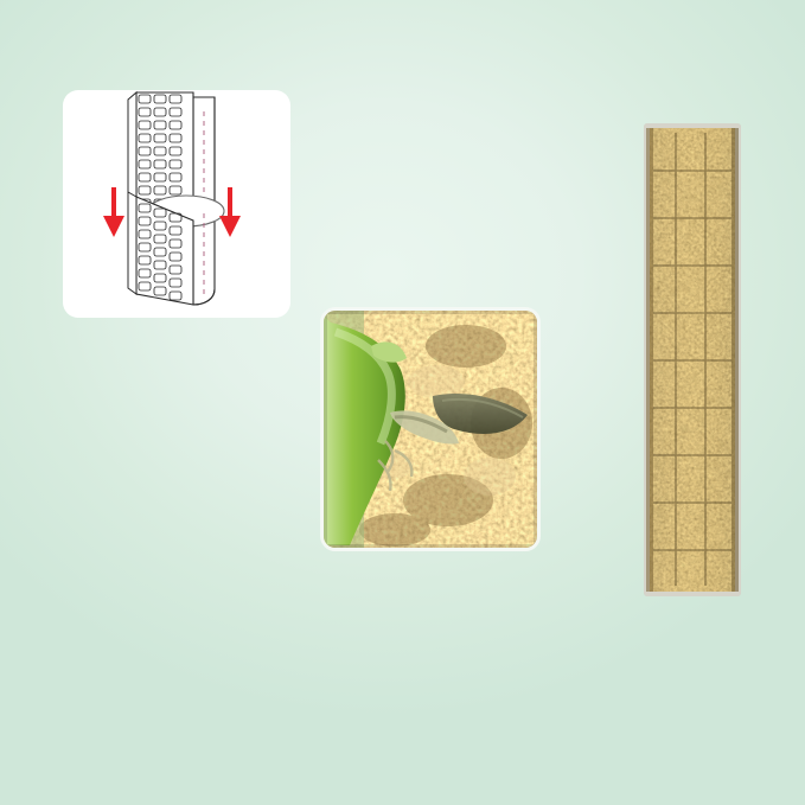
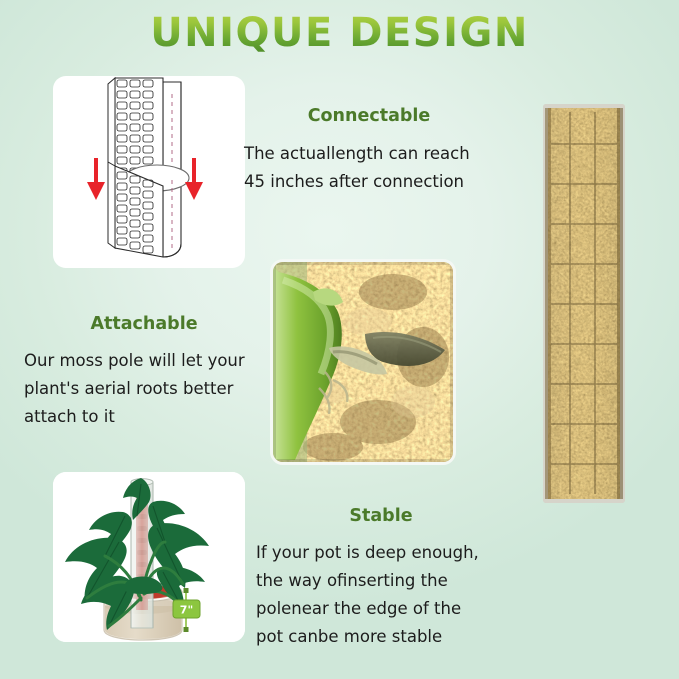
+ UNIQUE DESIGN
+ Connectable
+ The actuallength can reach
+ 45 inches after connection
+ Attachable
+ Our moss pole will let your
+ plant's aerial roots better
+ attach to it
+ 7"
+ Stable
+ If your pot is deep enough,
+ the way ofinserting the
+ polenear the edge of the
+ pot canbe more stable
